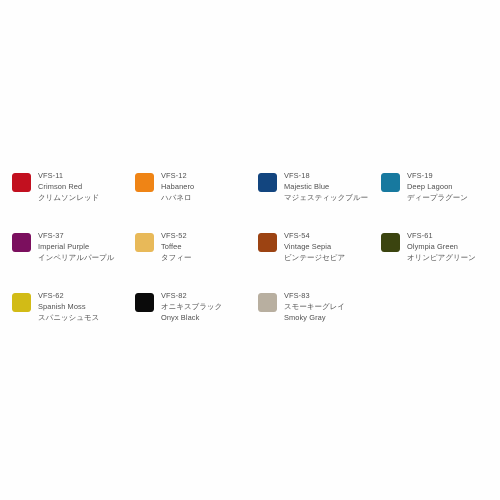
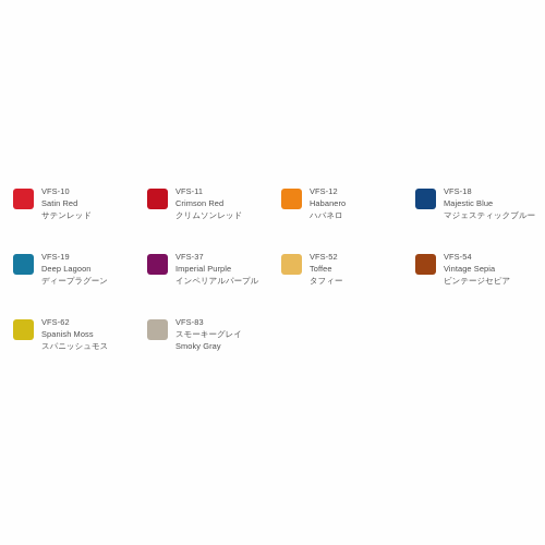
+ VFS-10
+ Satin Red
+ サテンレッド
  VFS-11
  Crimson Red
  クリムソンレッド
  VFS-12
  Habanero
  ハバネロ
  VFS-18
  Majestic Blue
  マジェスティックブルー
  VFS-19
  Deep Lagoon
  ディープラグーン
  VFS-37
  Imperial Purple
  インペリアルパープル
  VFS-52
  Toffee
  タフィー
  VFS-54
  Vintage Sepia
  ビンテージセピア
- VFS-61
- Olympia Green
- オリンピアグリーン
  VFS-62
  Spanish Moss
  スパニッシュモス
- VFS-82
- オニキスブラック
- Onyx Black
  VFS-83
  スモーキーグレイ
  Smoky Gray
